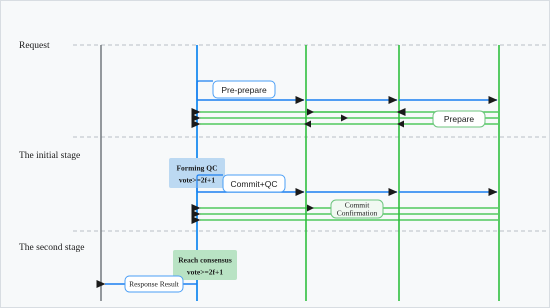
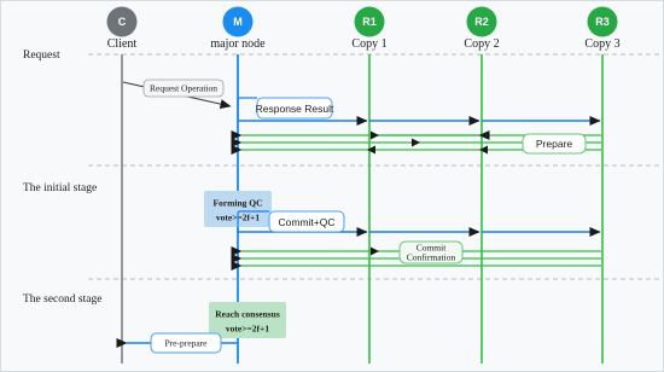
  Request
  The initial stage
  The second stage
+ C
+ Client
+ M
+ major node
+ R1
+ Copy 1
+ R2
+ Copy 2
+ R3
+ Copy 3
+ Request Operation
- Pre-prepare
+ Response Result
  Prepare
  Forming QC
  vote>=2f+1
  Commit+QC
  Commit
  Confirmation
  Reach consensus
  vote>=2f+1
- Response Result
+ Pre-prepare
